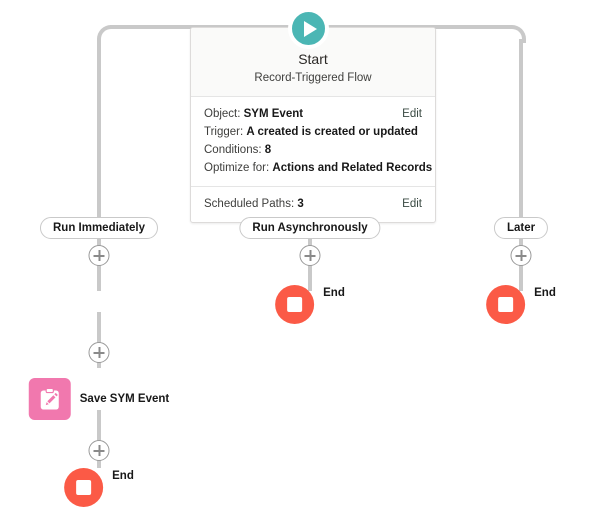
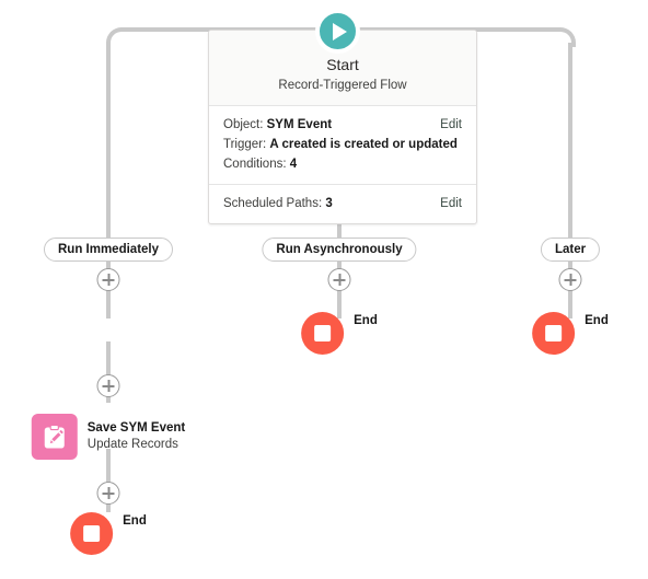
  Start
  Record-Triggered Flow
  Edit
  Object: SYM Event
  Trigger: A created is created or updated
- Conditions: 8
+ Conditions: 4
- Optimize for: Actions and Related Records
  Edit
  Scheduled Paths: 3
  Run Immediately
  Run Asynchronously
  Later
  Save SYM Event
+ Update Records
  End
  End
  End
